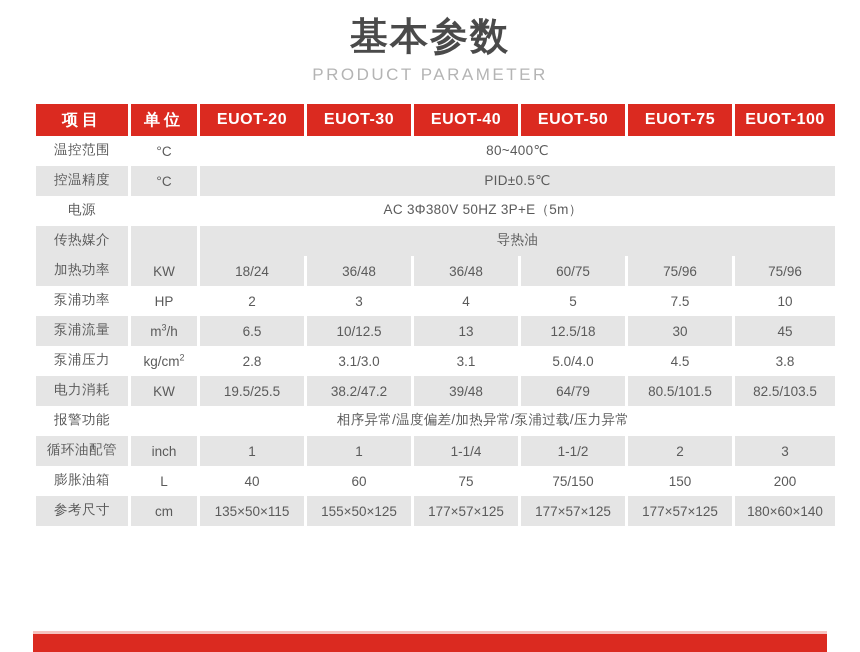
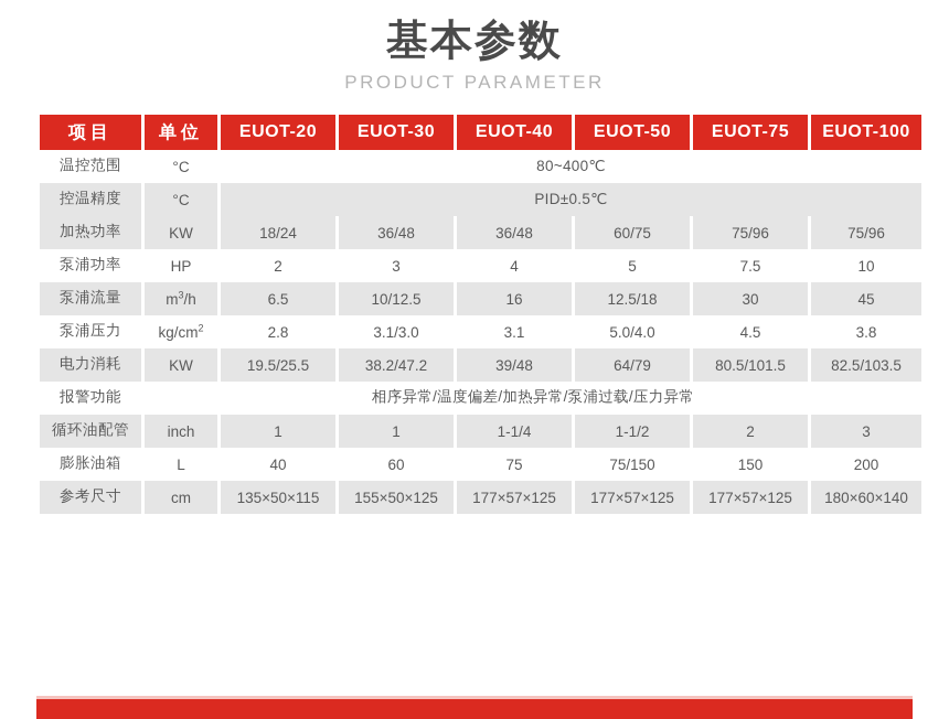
  基本参数
  PRODUCT PARAMETER
  项目	单位	EUOT-20	EUOT-30	EUOT-40	EUOT-50	EUOT-75	EUOT-100
  温控范围	°C	80~400℃
  控温精度	°C	PID±0.5℃
- 电源	AC 3Φ380V 50HZ 3P+E（5m）
- 传热媒介		导热油
  加热功率	KW	18/24	36/48	36/48	60/75	75/96	75/96
  泵浦功率	HP	2	3	4	5	7.5	10
- 泵浦流量	m3/h	6.5	10/12.5	13	12.5/18	30	45
+ 泵浦流量	m3/h	6.5	10/12.5	16	12.5/18	30	45
  泵浦压力	kg/cm2	2.8	3.1/3.0	3.1	5.0/4.0	4.5	3.8
  电力消耗	KW	19.5/25.5	38.2/47.2	39/48	64/79	80.5/101.5	82.5/103.5
  报警功能	相序异常/温度偏差/加热异常/泵浦过载/压力异常
  循环油配管	inch	1	1	1-1/4	1-1/2	2	3
  膨胀油箱	L	40	60	75	75/150	150	200
  参考尺寸	cm	135×50×115	155×50×125	177×57×125	177×57×125	177×57×125	180×60×140
